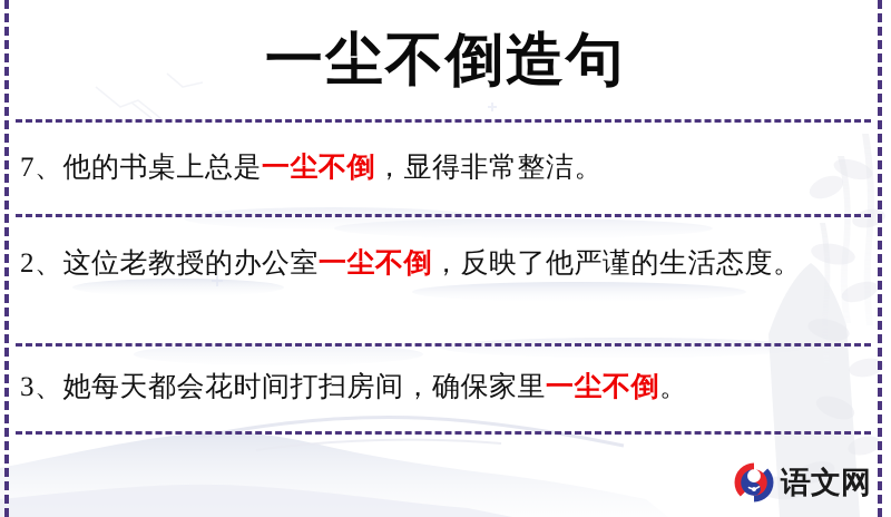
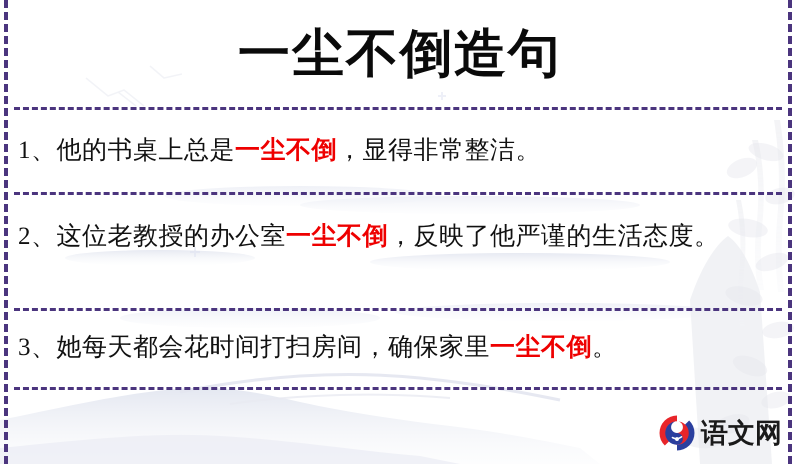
  一尘不倒造句
- 7、他的书桌上总是一尘不倒，显得非常整洁。
+ 1、他的书桌上总是一尘不倒，显得非常整洁。
  2、这位老教授的办公室一尘不倒，反映了他严谨的生活态度。
  3、她每天都会花时间打扫房间，确保家里一尘不倒。
  语文网
